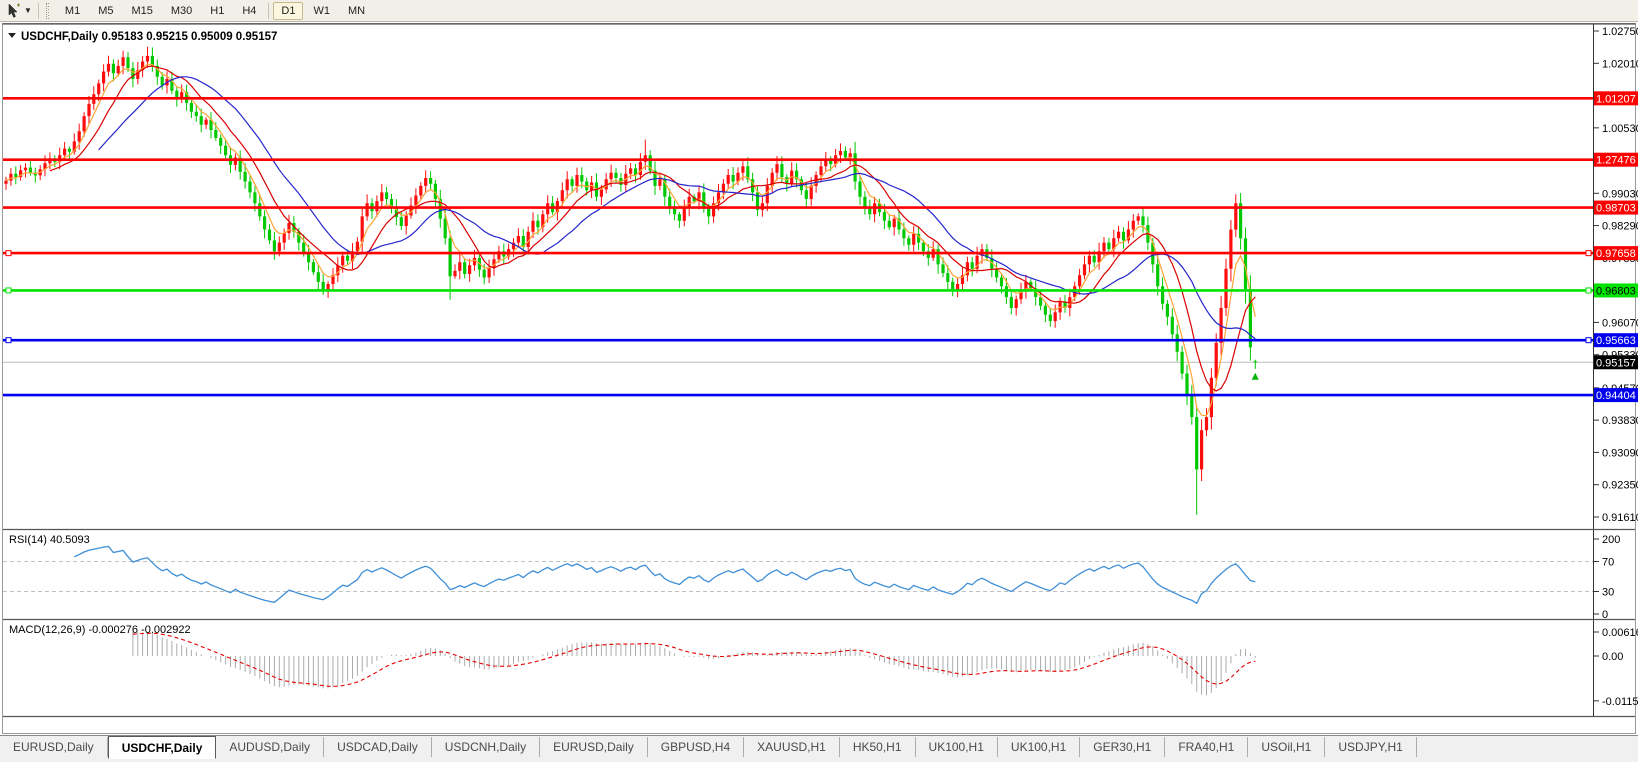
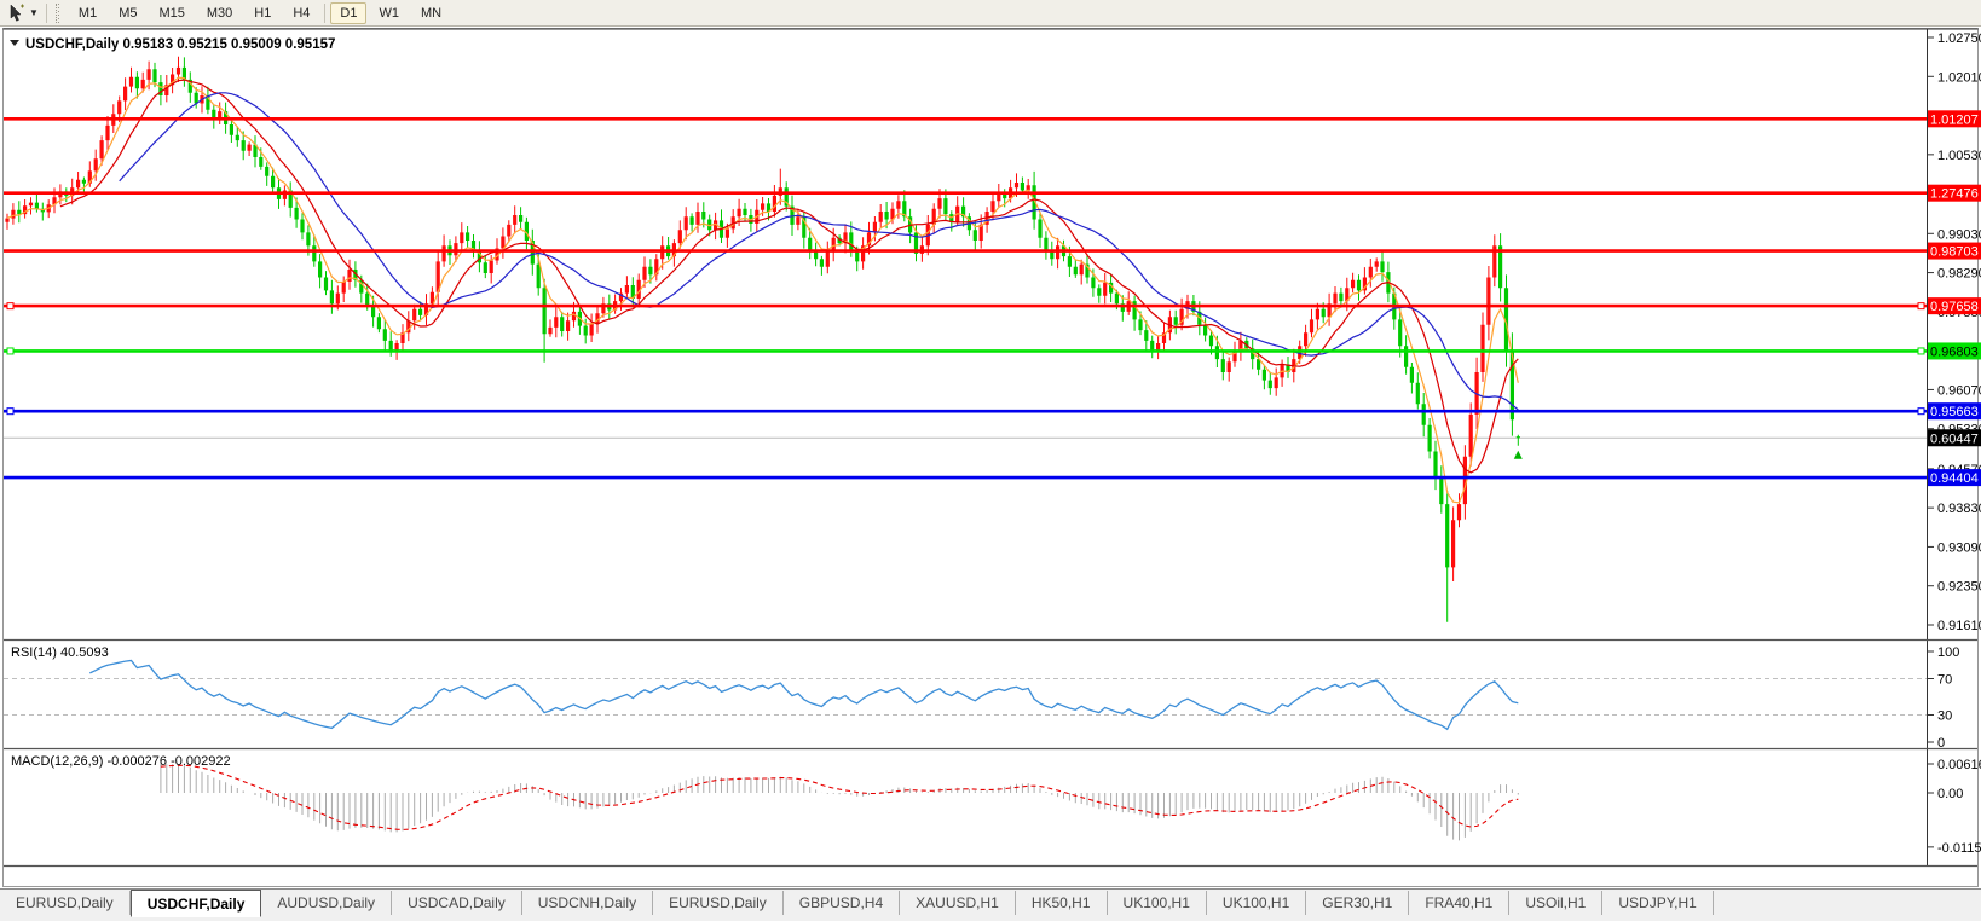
  ▼
  M1
  M5
  M15
  M30
  H1
  H4
  D1
  W1
  MN
  1.0275
  1.0201
  1.0053
  0.9903
  0.9829
  0.9607
  0.9383
  0.9309
  0.9235
  0.9161
- 200
+ 100
  70
  30
  0
  0.0061
  0.00
  -0.0115
  1.01207
  1.27476
  0.98703
  0.97658
  0.96803
  0.95663
  0.94404
- 0.95157
+ 0.60447
  USDCHF,Daily 0.95183 0.95215 0.95009 0.95157
  RSI(14) 40.5093
  MACD(12,26,9) -0.000276 -0.002922
  EURUSD,Daily
  USDCHF,Daily
  AUDUSD,Daily
  USDCAD,Daily
  USDCNH,Daily
  EURUSD,Daily
  GBPUSD,H4
  XAUUSD,H1
  HK50,H1
  UK100,H1
  UK100,H1
  GER30,H1
  FRA40,H1
  USOil,H1
  USDJPY,H1
